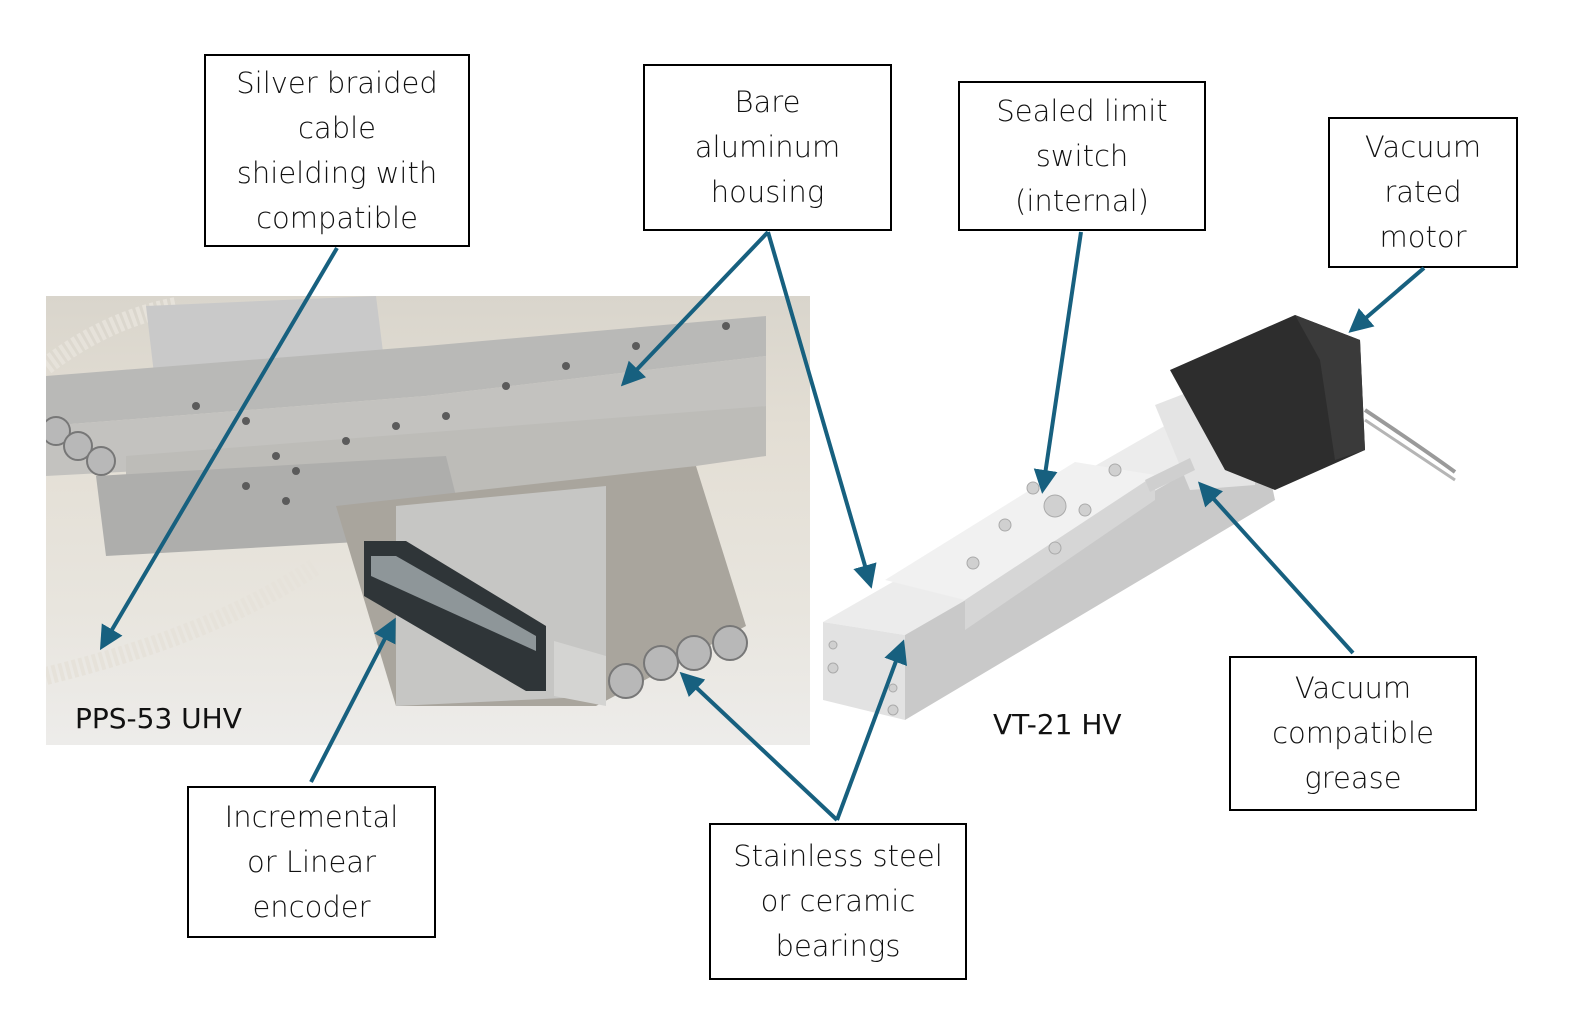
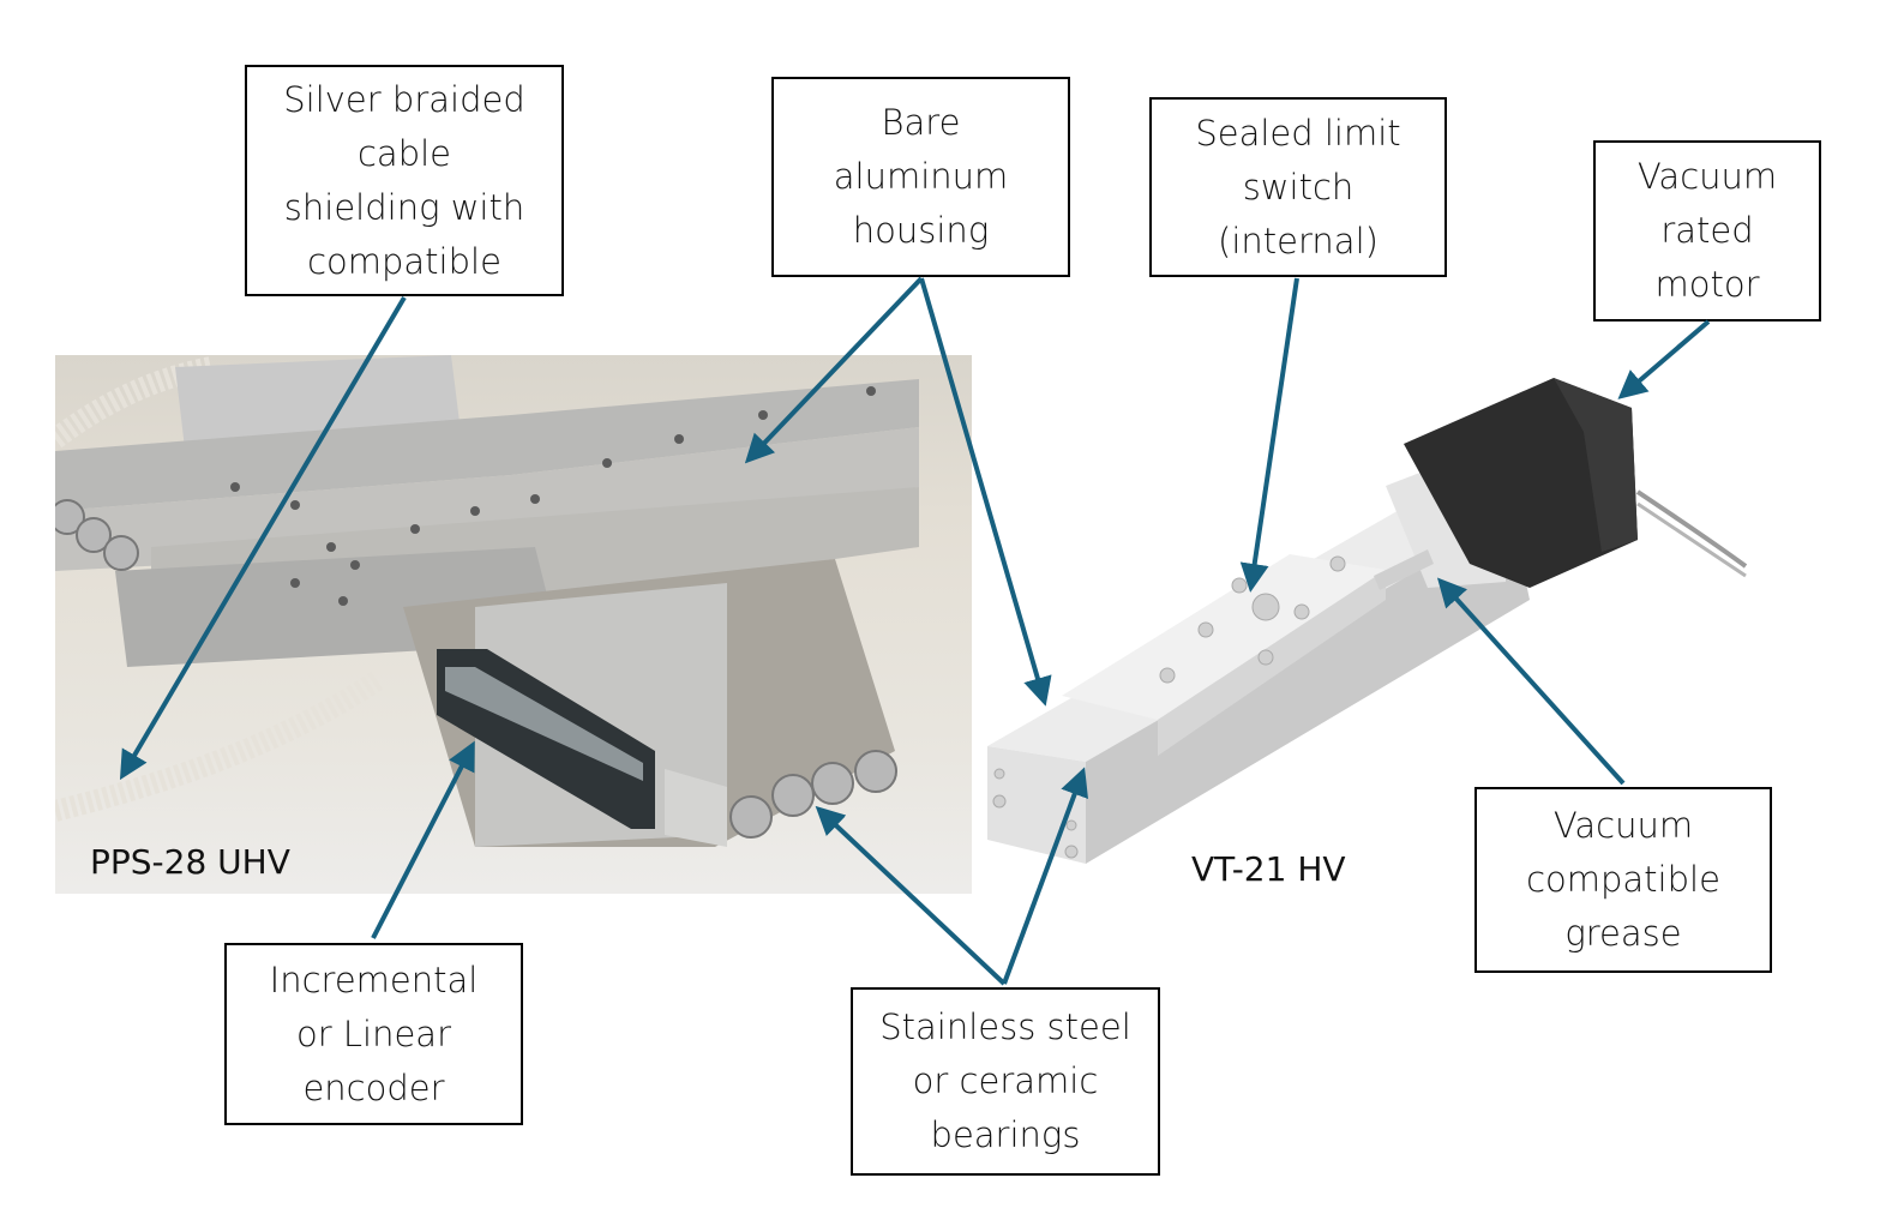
- PPS-53 UHV
+ PPS-28 UHV
  VT-21 HV
  Silver braided
  cable
  shielding with
  compatible
  Bare
  aluminum
  housing
  Sealed limit
  switch
  (internal)
  Vacuum
  rated
  motor
  Incremental
  or Linear
  encoder
  Stainless steel
  or ceramic
  bearings
  Vacuum
  compatible
  grease
